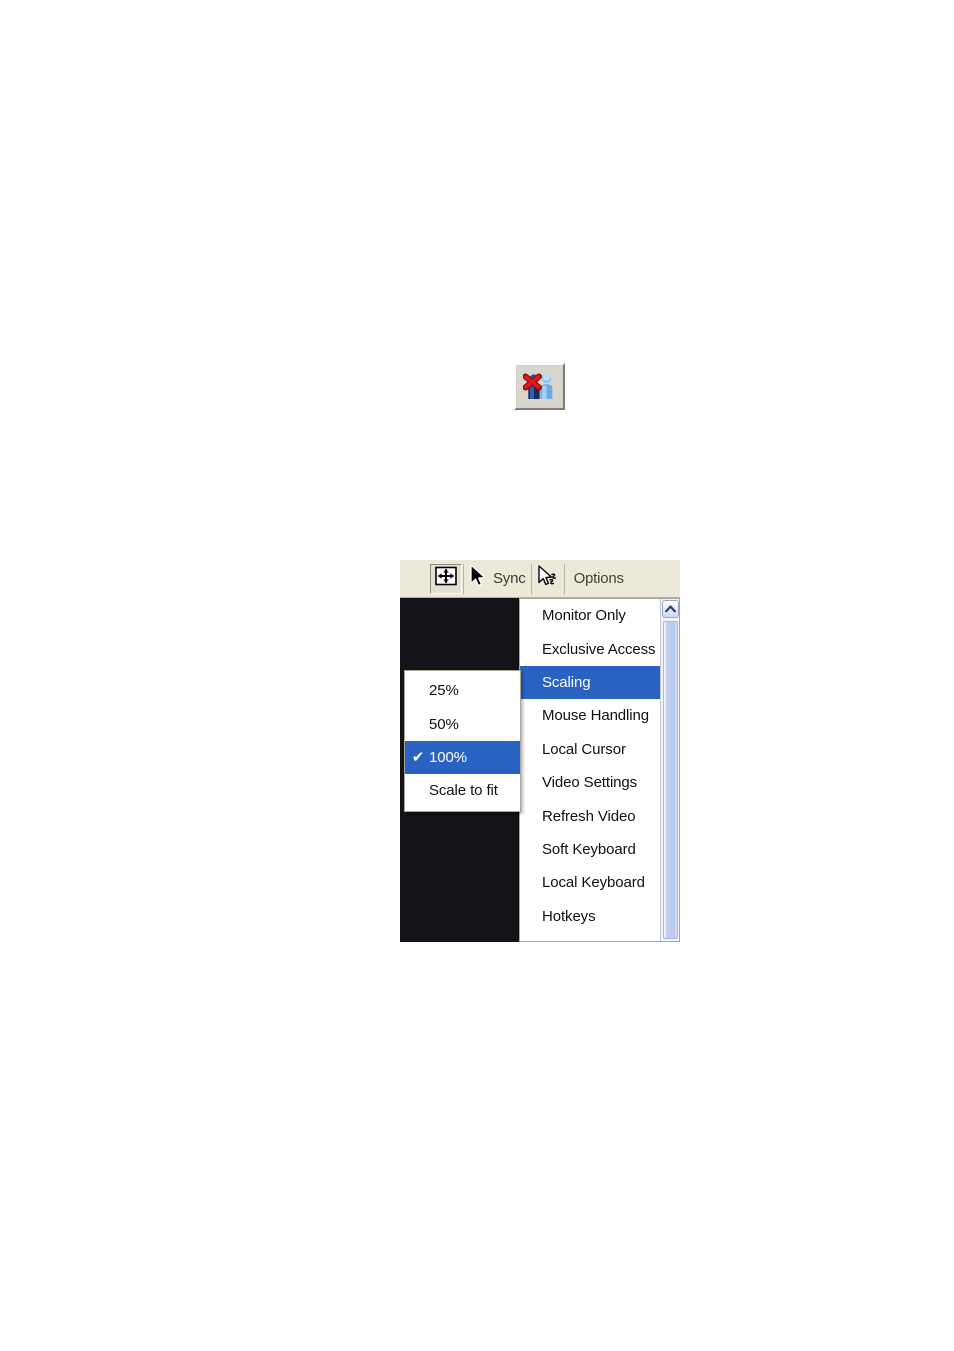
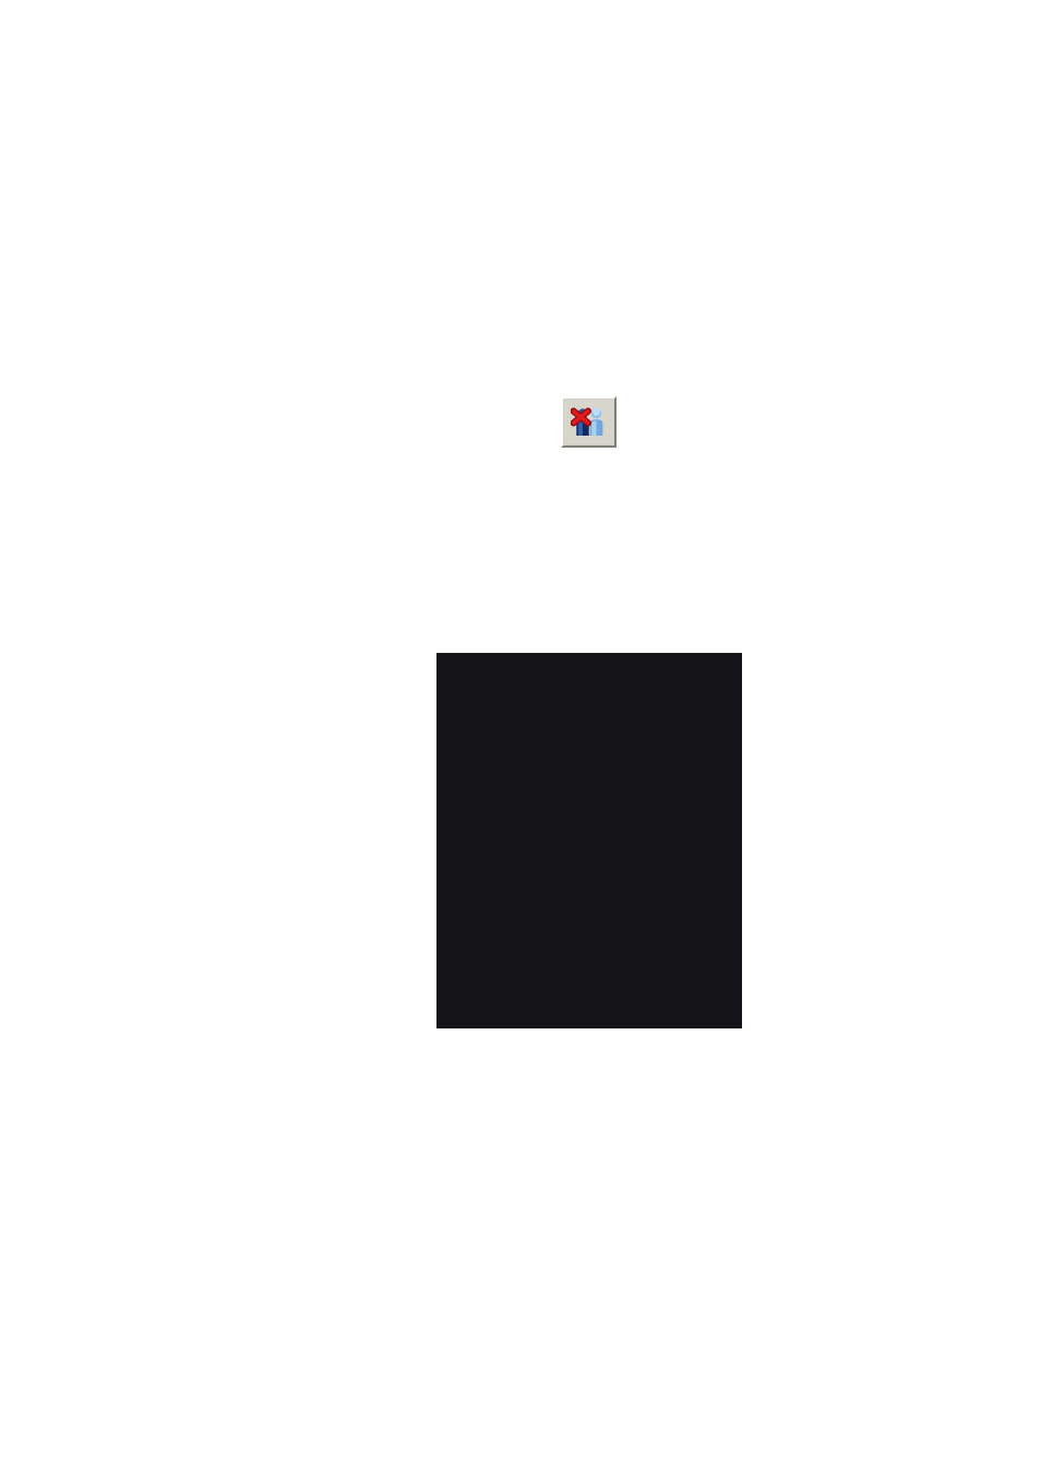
- Sync
- Options
- Monitor Only
- Exclusive Access
- Scaling
- Mouse Handling
- Local Cursor
- Video Settings
- Refresh Video
- Soft Keyboard
- Local Keyboard
- Hotkeys
- 25%
- 50%
- ✔
- 100%
- Scale to fit
